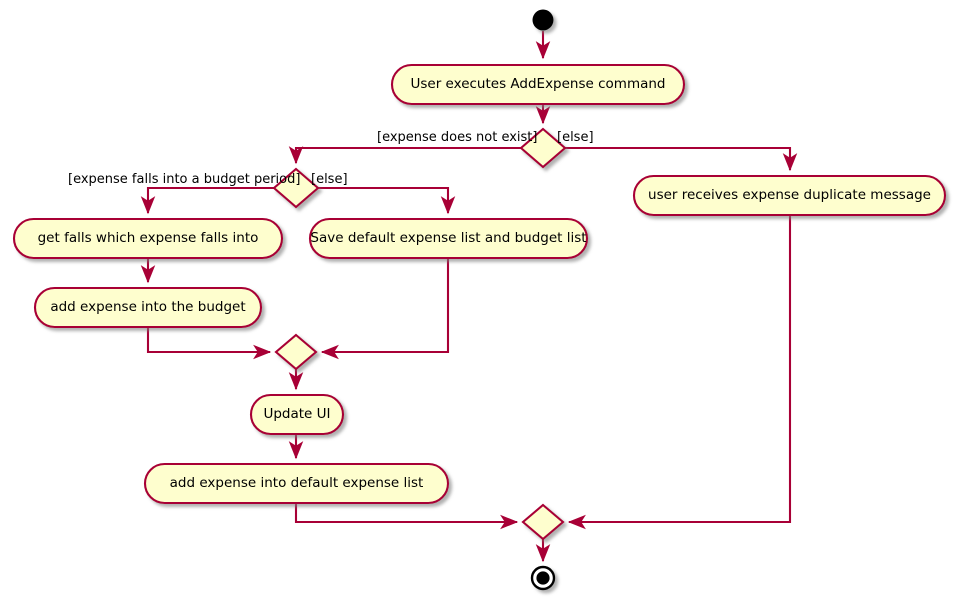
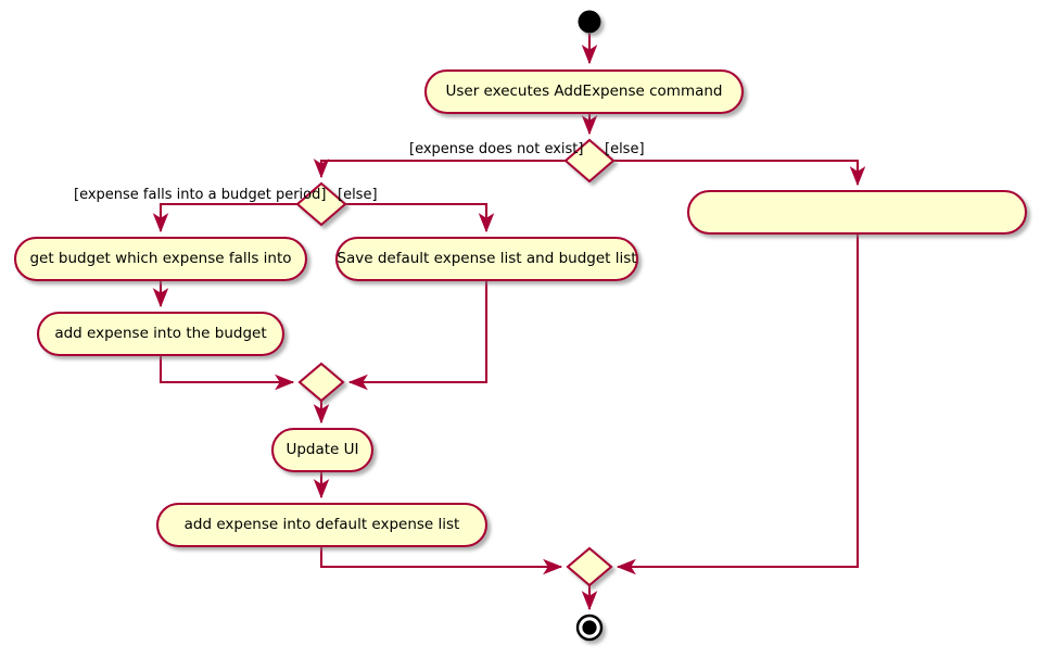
  User executes AddExpense command
- user receives expense duplicate message
- get falls which expense falls into
+ get budget which expense falls into
  Save default expense list and budget list
  add expense into the budget
  Update UI
  add expense into default expense list
  [expense does not exist]
  [else]
  [expense falls into a budget period]
  [else]
